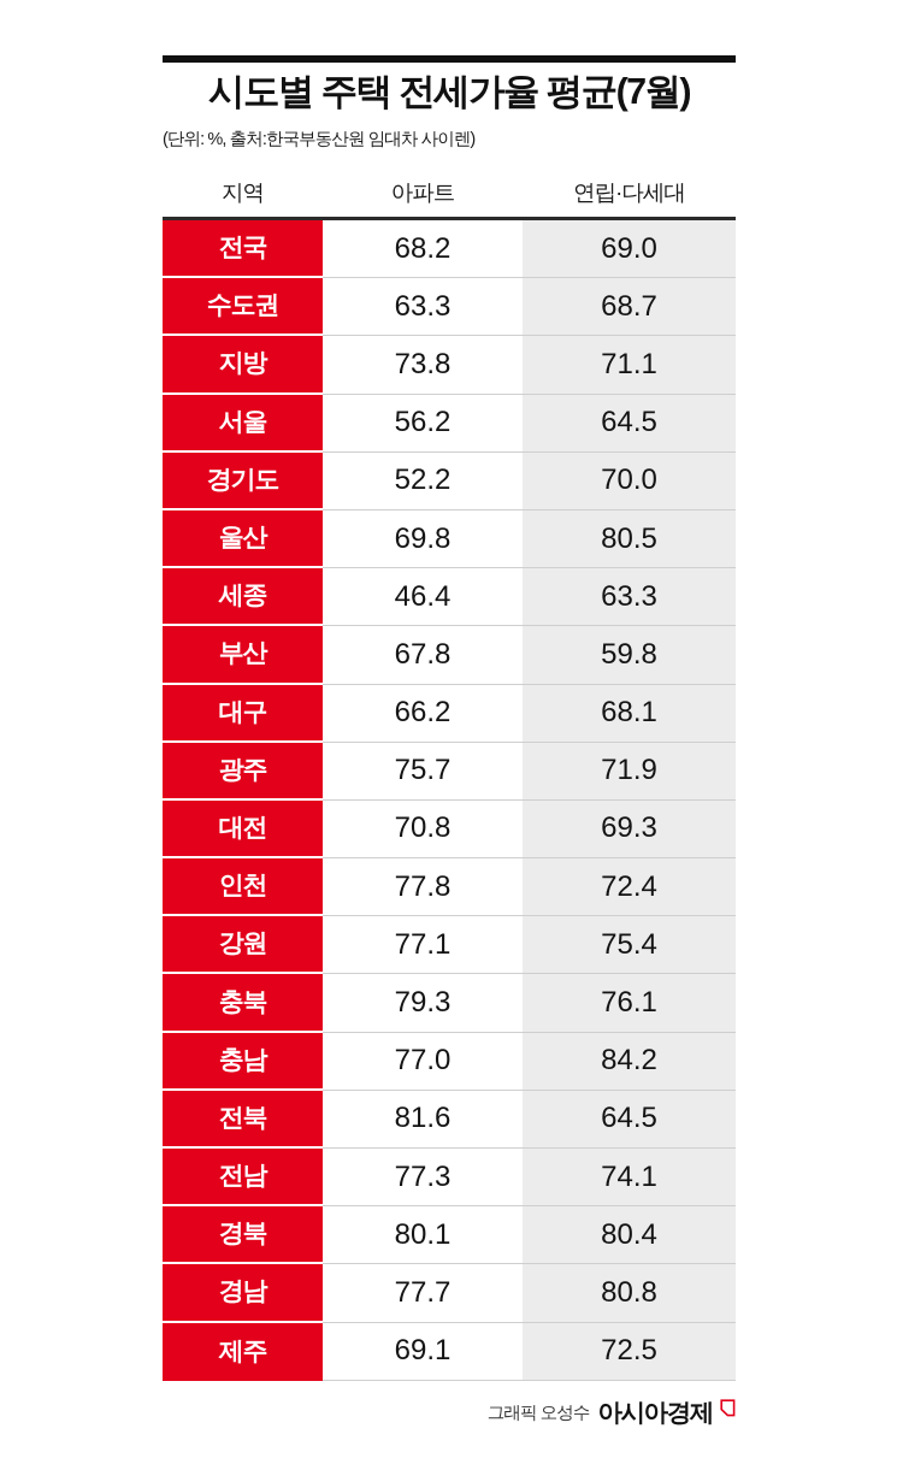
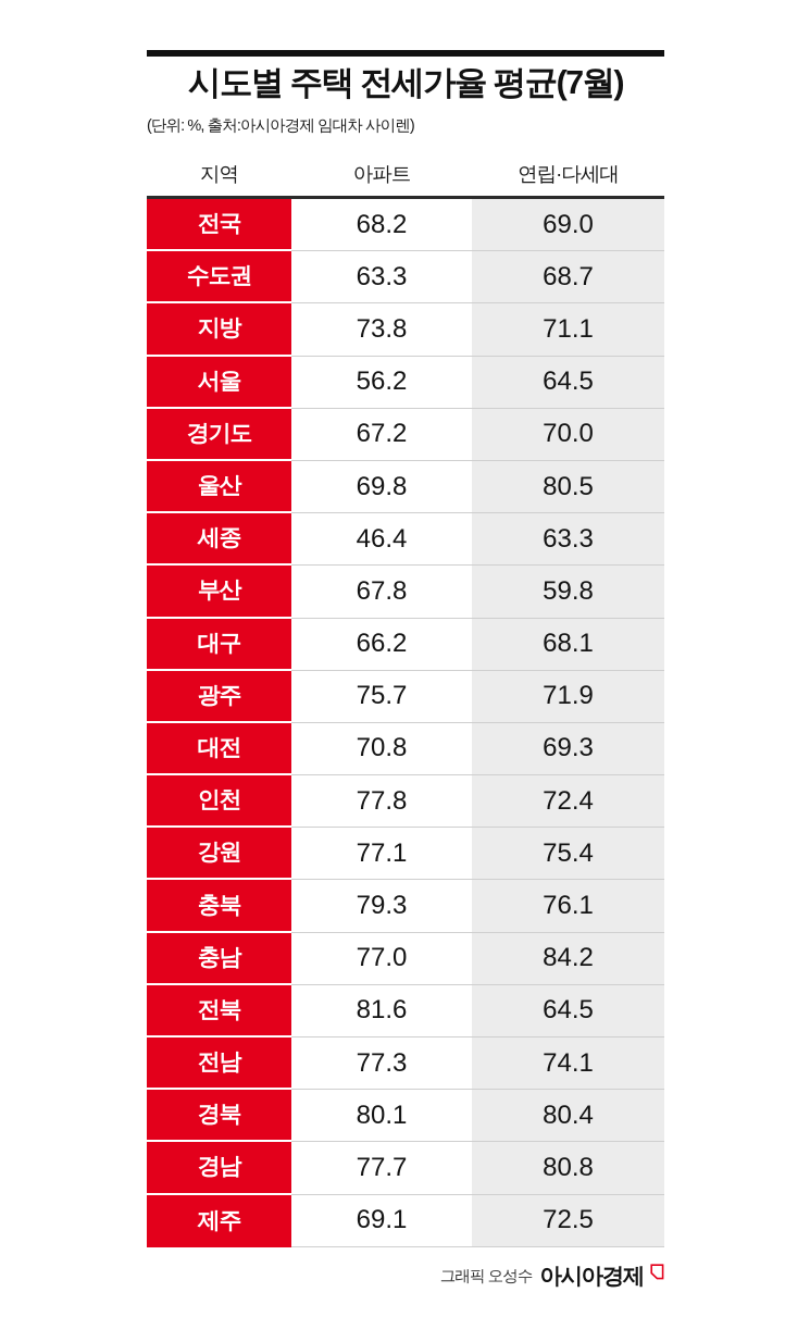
  시도별 주택 전세가율 평균(7월)
- (단위: %, 출처:한국부동산원 임대차 사이렌)
+ (단위: %, 출처:아시아경제 임대차 사이렌)
  지역
  아파트
  연립·다세대
  전국
  68.2
  69.0
  수도권
  63.3
  68.7
  지방
  73.8
  71.1
  서울
  56.2
  64.5
  경기도
- 52.2
+ 67.2
  70.0
  울산
  69.8
  80.5
  세종
  46.4
  63.3
  부산
  67.8
  59.8
  대구
  66.2
  68.1
  광주
  75.7
  71.9
  대전
  70.8
  69.3
  인천
  77.8
  72.4
  강원
  77.1
  75.4
  충북
  79.3
  76.1
  충남
  77.0
  84.2
  전북
  81.6
  64.5
  전남
  77.3
  74.1
  경북
  80.1
  80.4
  경남
  77.7
  80.8
  제주
  69.1
  72.5
  그래픽 오성수
  아시아경제
